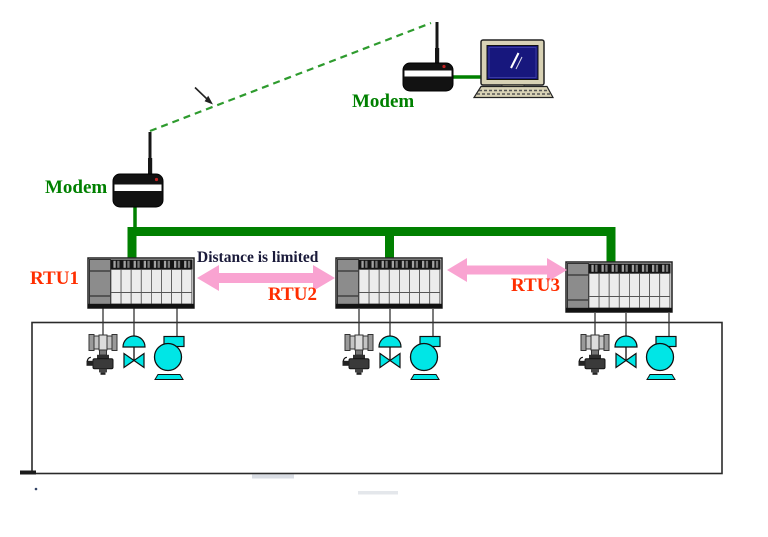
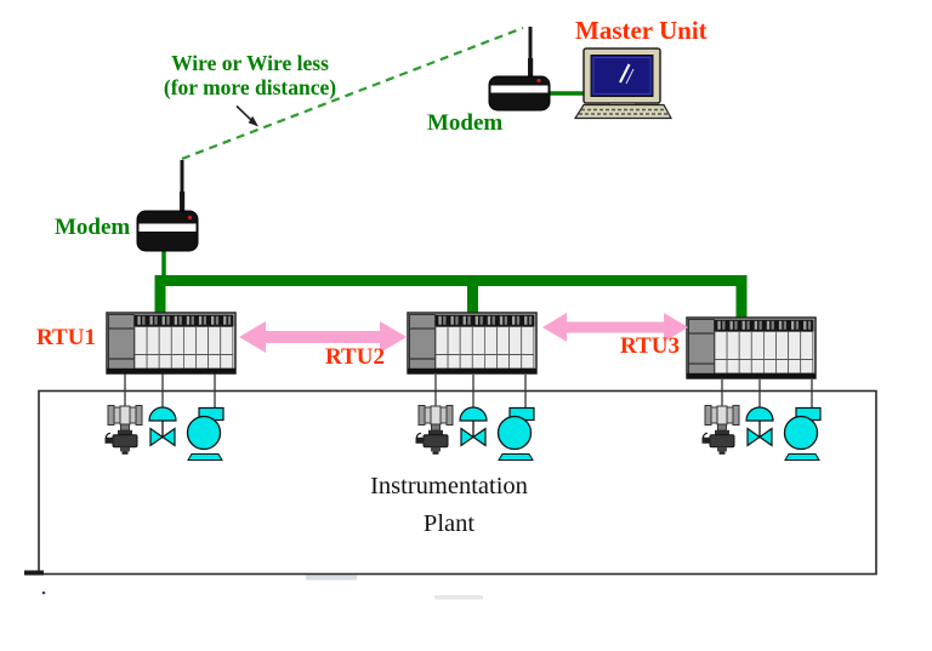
+ Master Unit
+ Wire or Wire less
+ (for more distance)
  Modem
  Modem
- Distance is limited
  RTU1
  RTU2
  RTU3
+ Instrumentation
+ Plant
